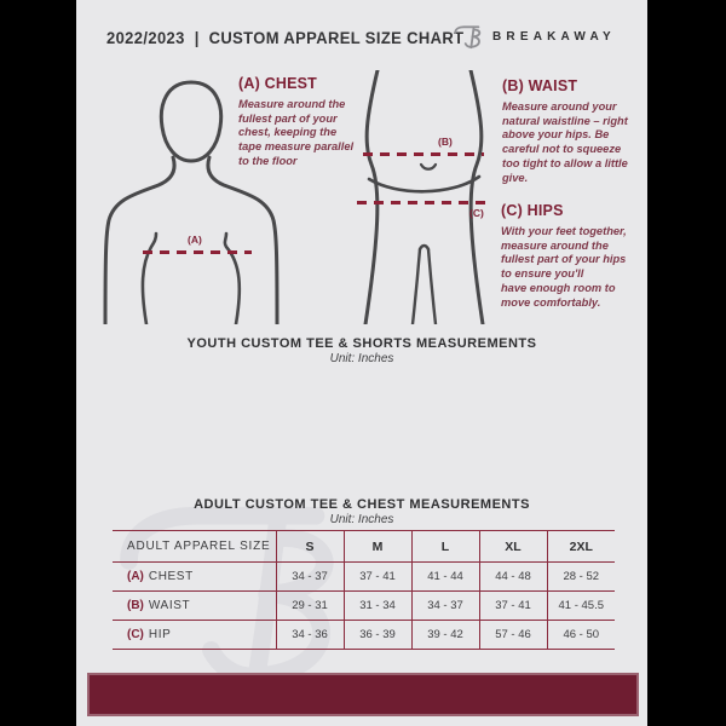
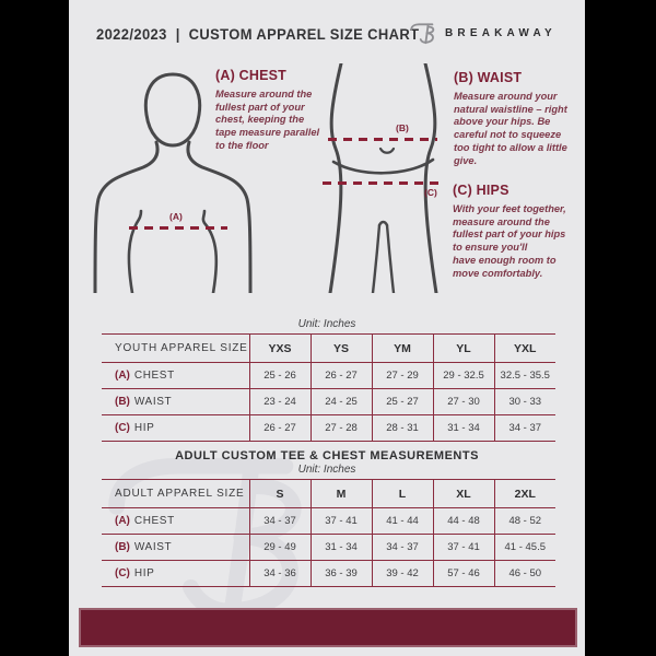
  2022/2023 | CUSTOM APPAREL SIZE CHART
  BREAKAWAY
  (A)
  (B)
  (C)
  (A) CHEST
  Measure around the fullest part of your chest, keeping the tape measure parallel to the floor
  (B) WAIST
  Measure around your natural waistline – right above your hips. Be careful not to squeeze too tight to allow a little give.
  (C) HIPS
  With your feet together, measure around the fullest part of your hips to ensure you'll
  have enough room to move comfortably.
- YOUTH CUSTOM TEE & SHORTS MEASUREMENTS
  Unit: Inches
+ YOUTH APPAREL SIZE	YXS	YS	YM	YL	YXL
+ (A) CHEST	25 - 26	26 - 27	27 - 29	29 - 32.5	32.5 - 35.5
+ (B) WAIST	23 - 24	24 - 25	25 - 27	27 - 30	30 - 33
+ (C) HIP	26 - 27	27 - 28	28 - 31	31 - 34	34 - 37
  ADULT CUSTOM TEE & CHEST MEASUREMENTS
  Unit: Inches
  ADULT APPAREL SIZE	S	M	L	XL	2XL
- (A) CHEST	34 - 37	37 - 41	41 - 44	44 - 48	28 - 52
+ (A) CHEST	34 - 37	37 - 41	41 - 44	44 - 48	48 - 52
- (B) WAIST	29 - 31	31 - 34	34 - 37	37 - 41	41 - 45.5
+ (B) WAIST	29 - 49	31 - 34	34 - 37	37 - 41	41 - 45.5
  (C) HIP	34 - 36	36 - 39	39 - 42	57 - 46	46 - 50
